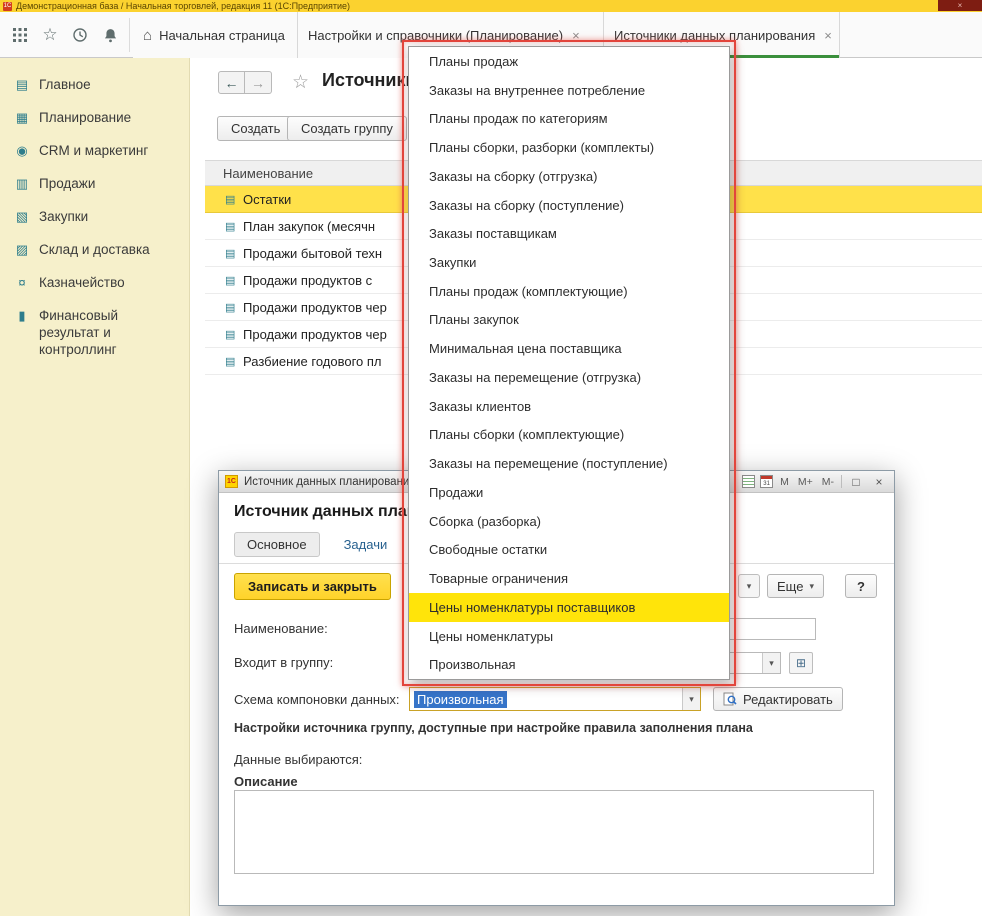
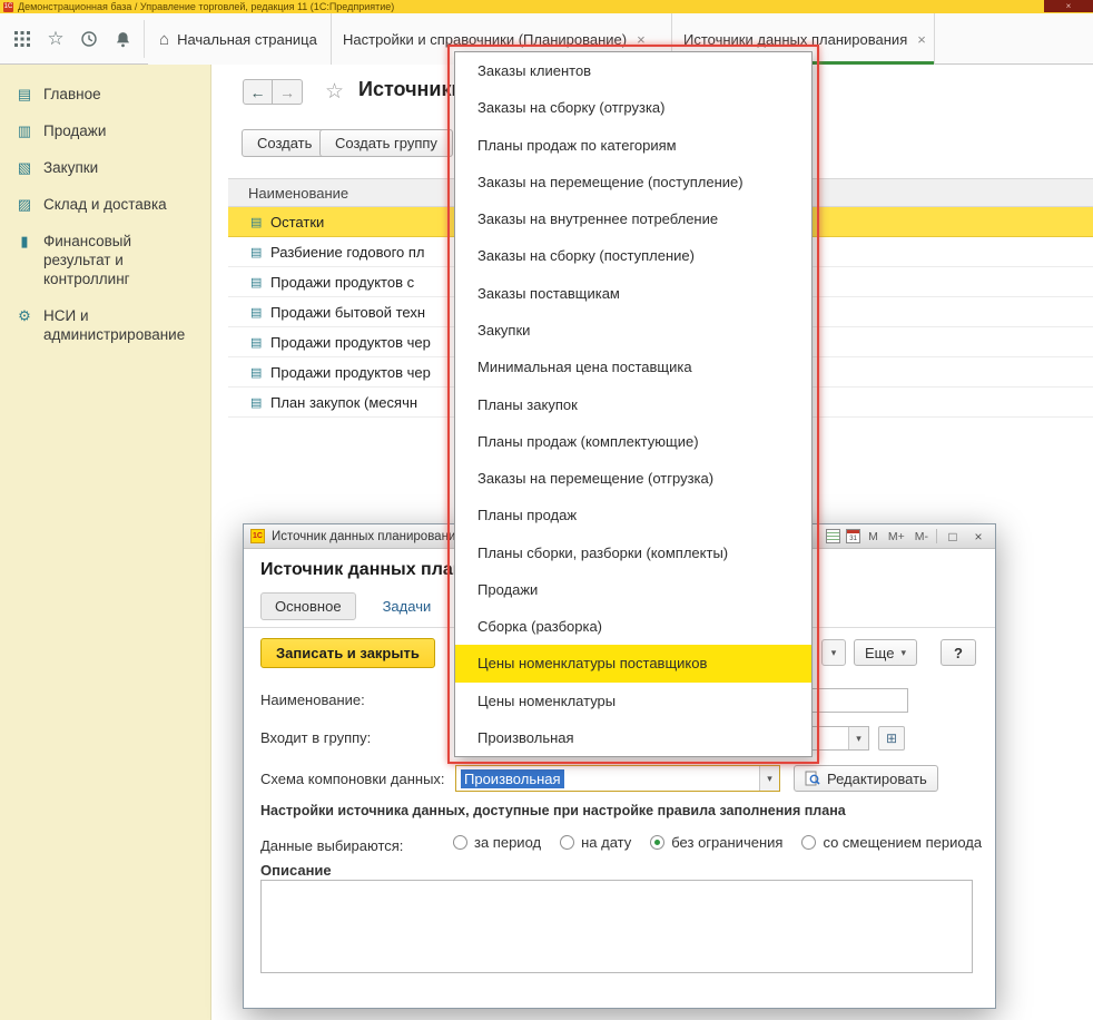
- Демонстрационная база / Начальная торговлей, редакция 11 (1С:Предприятие)
+ Демонстрационная база / Управление торговлей, редакция 11 (1С:Предприятие)
  ×
  ☆
  ⌂
  Начальная страница
  Настройки и справочники (Планирование)
  ×
  Источники данных планирования
  ×
  ▤
  Главное
- ▦
- Планирование
- ◉
- CRM и маркетинг
  ▥
  Продажи
  ▧
  Закупки
  ▨
  Склад и доставка
- ¤
- Казначейство
  ▮
  Финансовый результат и контроллинг
+ ⚙
+ НСИ и администрирование
  ←
  →
  ☆
  Создать
  Создать группу
  Наименование
  ▤
  Остатки
  ▤
- План закупок (месячн
+ Разбиение годового пл
  ▤
- Продажи бытовой техн
+ Продажи продуктов с
  ▤
- Продажи продуктов с
+ Продажи бытовой техн
  ▤
  Продажи продуктов чер
  ▤
  Продажи продуктов чер
  ▤
- Разбиение годового пл
+ План закупок (месячн
  Источник данных планировани
  M
  M+
  M-
  □
  ×
  Основное
  Задачи
  Записать и закрыть
  ▾
  Еще
  ▾
  ?
  Наименование:
  Входит в группу:
  ▾
  ⊞
  Схема компоновки данных:
  Произвольная
  ▾
  Редактировать
- Настройки источника группу, доступные при настройке правила заполнения плана
+ Настройки источника данных, доступные при настройке правила заполнения плана
  Данные выбираются:
+ за период
+ на дату
+ без ограничения
+ со смещением периода
  Описание
- Планы продаж
+ Заказы клиентов
- Заказы на внутреннее потребление
+ Заказы на сборку (отгрузка)
  Планы продаж по категориям
- Планы сборки, разборки (комплекты)
+ Заказы на перемещение (поступление)
- Заказы на сборку (отгрузка)
+ Заказы на внутреннее потребление
  Заказы на сборку (поступление)
  Заказы поставщикам
  Закупки
- Планы продаж (комплектующие)
+ Минимальная цена поставщика
  Планы закупок
- Минимальная цена поставщика
+ Планы продаж (комплектующие)
  Заказы на перемещение (отгрузка)
- Заказы клиентов
+ Планы продаж
- Планы сборки (комплектующие)
- Заказы на перемещение (поступление)
+ Планы сборки, разборки (комплекты)
  Продажи
  Сборка (разборка)
- Свободные остатки
- Товарные ограничения
  Цены номенклатуры поставщиков
  Цены номенклатуры
  Произвольная
